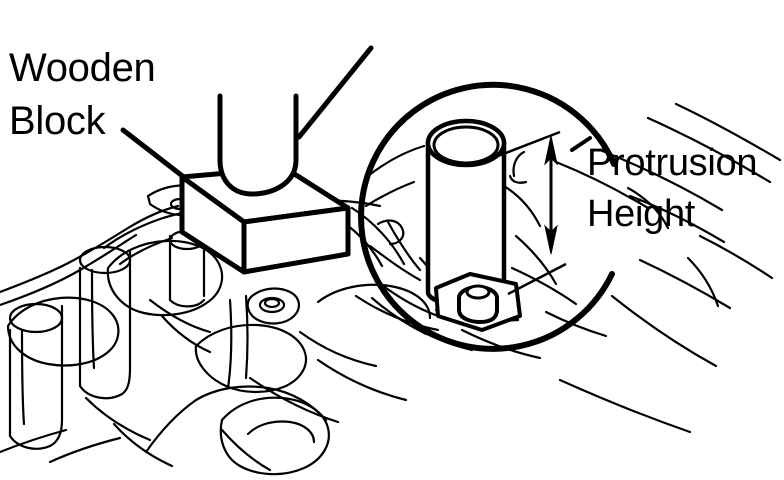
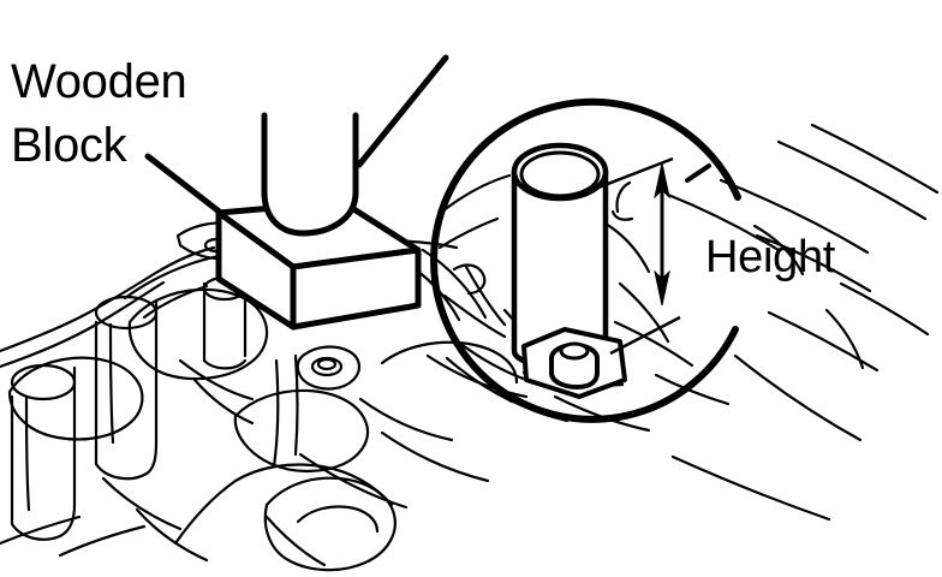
  Wooden
  Block
- Protrusion
  Height
